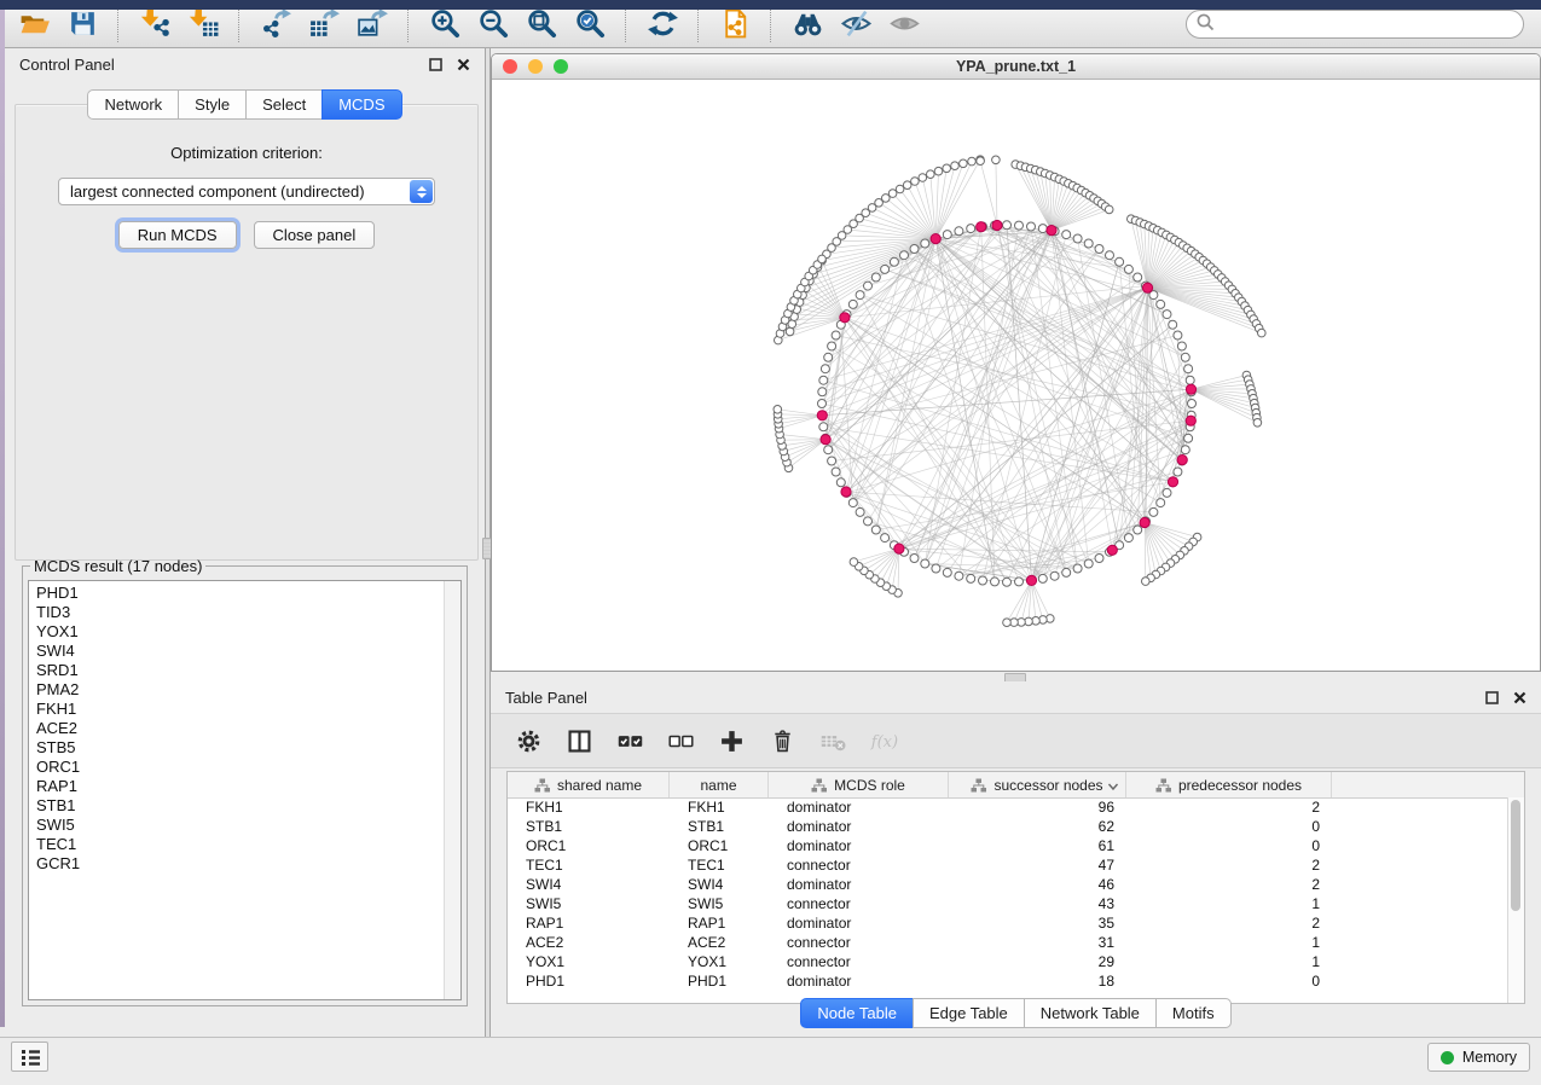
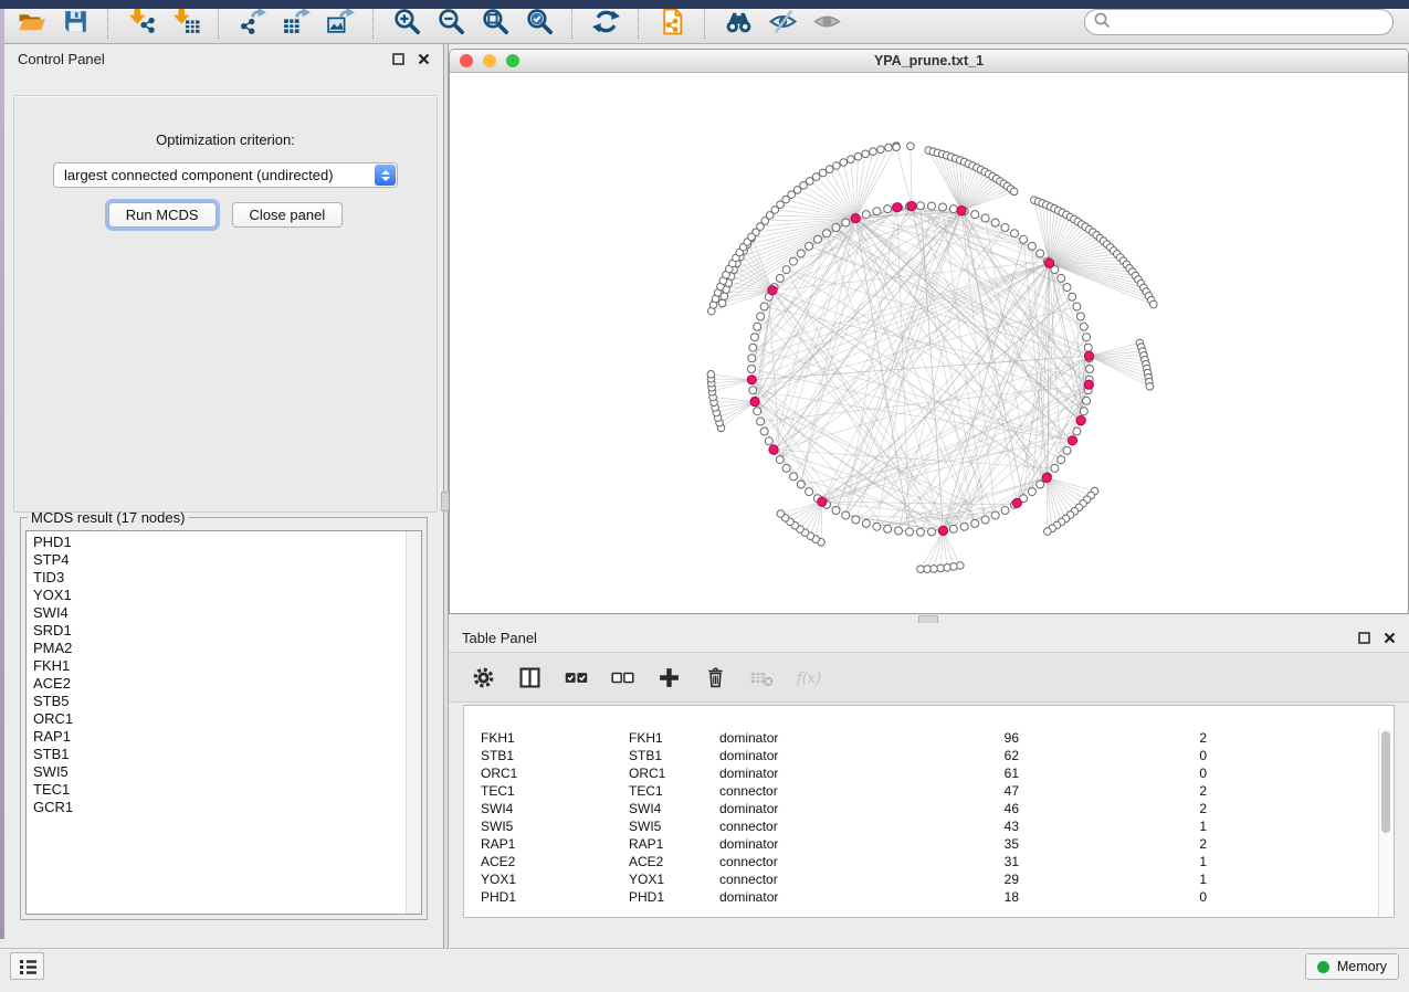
  Control Panel
- Network
- Style
- Select
- MCDS
  Optimization criterion:
  largest connected component (undirected)
  Run MCDS
  Close panel
  MCDS result (17 nodes)
  PHD1
+ STP4
  TID3
  YOX1
  SWI4
  SRD1
  PMA2
  FKH1
  ACE2
  STB5
  ORC1
  RAP1
  STB1
  SWI5
  TEC1
  GCR1
  YPA_prune.txt_1
  Table Panel
  f(x)
- shared name
- name
- MCDS role
- successor nodes
- predecessor nodes
  FKH1
  FKH1
  dominator
  96
  2
  STB1
  STB1
  dominator
  62
  0
  ORC1
  ORC1
  dominator
  61
  0
  TEC1
  TEC1
  connector
  47
  2
  SWI4
  SWI4
  dominator
  46
  2
  SWI5
  SWI5
  connector
  43
  1
  RAP1
  RAP1
  dominator
  35
  2
  ACE2
  ACE2
  connector
  31
  1
  YOX1
  YOX1
  connector
  29
  1
  PHD1
  PHD1
  dominator
  18
  0
- Node Table
- Edge Table
- Network Table
- Motifs
  Memory
